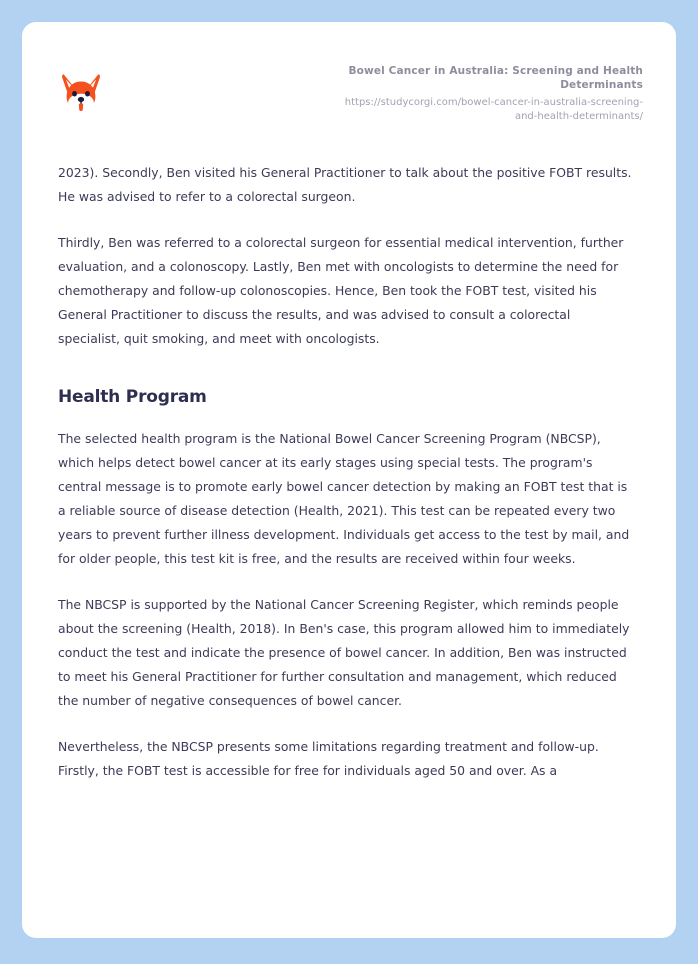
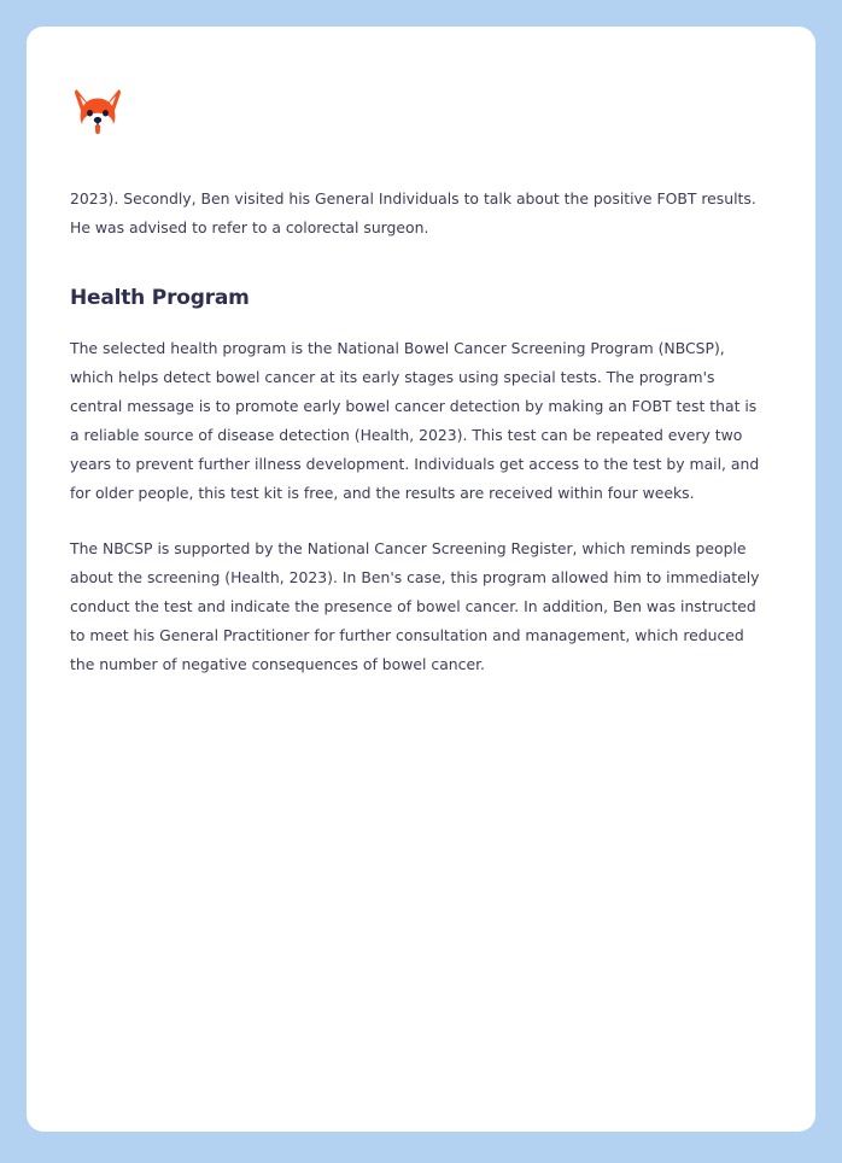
- Bowel Cancer in Australia: Screening and Health Determinants
- https://studycorgi.com/bowel-cancer-in-australia-screening-and-health-determinants/
- 2023). Secondly, Ben visited his General Practitioner to talk about the positive FOBT results. He was advised to refer to a colorectal surgeon.
+ 2023). Secondly, Ben visited his General Individuals to talk about the positive FOBT results. He was advised to refer to a colorectal surgeon.
- Thirdly, Ben was referred to a colorectal surgeon for essential medical intervention, further evaluation, and a colonoscopy. Lastly, Ben met with oncologists to determine the need for chemotherapy and follow-up colonoscopies. Hence, Ben took the FOBT test, visited his General Practitioner to discuss the results, and was advised to consult a colorectal specialist, quit smoking, and meet with oncologists.
  Health Program
- The selected health program is the National Bowel Cancer Screening Program (NBCSP), which helps detect bowel cancer at its early stages using special tests. The program's central message is to promote early bowel cancer detection by making an FOBT test that is a reliable source of disease detection (Health, 2021). This test can be repeated every two years to prevent further illness development. Individuals get access to the test by mail, and for older people, this test kit is free, and the results are received within four weeks.
+ The selected health program is the National Bowel Cancer Screening Program (NBCSP), which helps detect bowel cancer at its early stages using special tests. The program's central message is to promote early bowel cancer detection by making an FOBT test that is a reliable source of disease detection (Health, 2023). This test can be repeated every two years to prevent further illness development. Individuals get access to the test by mail, and for older people, this test kit is free, and the results are received within four weeks.
- The NBCSP is supported by the National Cancer Screening Register, which reminds people about the screening (Health, 2018). In Ben's case, this program allowed him to immediately conduct the test and indicate the presence of bowel cancer. In addition, Ben was instructed to meet his General Practitioner for further consultation and management, which reduced the number of negative consequences of bowel cancer.
+ The NBCSP is supported by the National Cancer Screening Register, which reminds people about the screening (Health, 2023). In Ben's case, this program allowed him to immediately conduct the test and indicate the presence of bowel cancer. In addition, Ben was instructed to meet his General Practitioner for further consultation and management, which reduced the number of negative consequences of bowel cancer.
- Nevertheless, the NBCSP presents some limitations regarding treatment and follow-up. Firstly, the FOBT test is accessible for free for individuals aged 50 and over. As a
